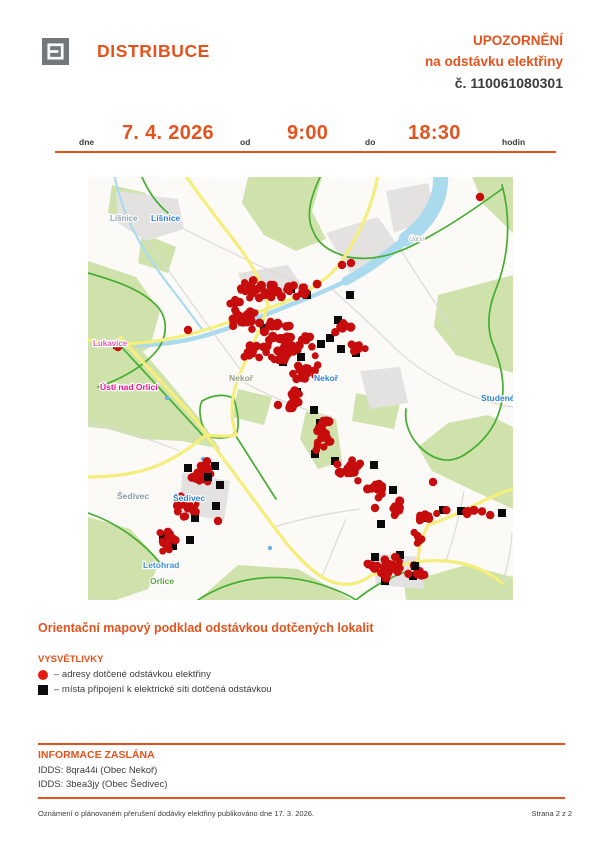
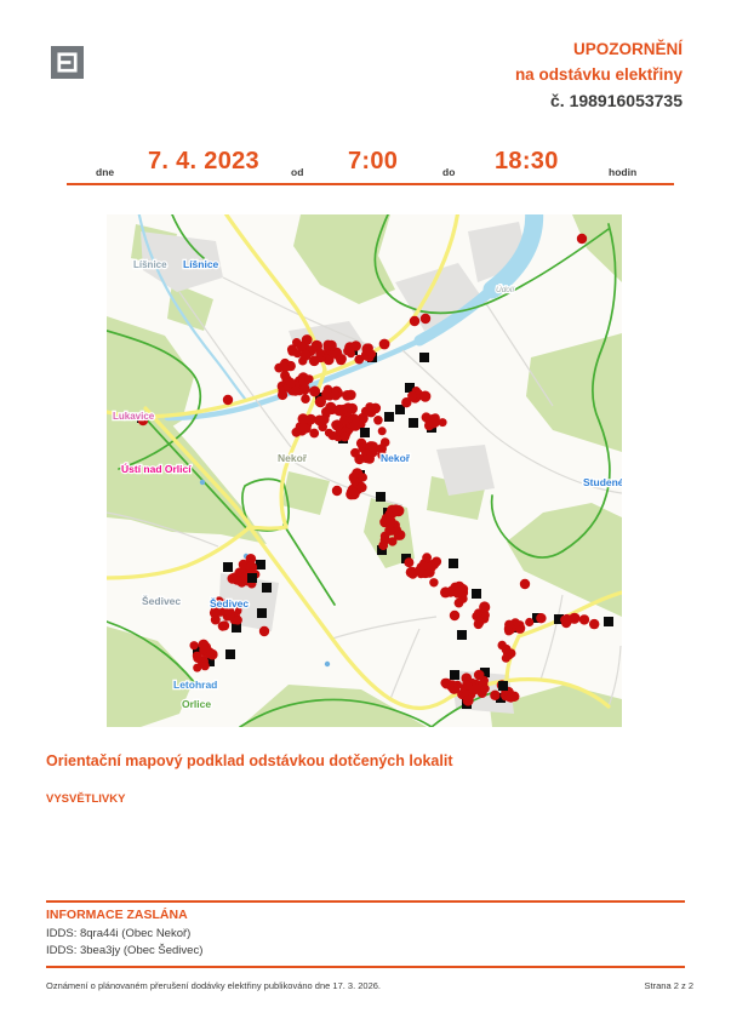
- DISTRIBUCE
  UPOZORNĚNÍ
  na odstávku elektřiny
- č. 110061080301
+ č. 198916053735
  dne
- 7. 4. 2026
+ 7. 4. 2023
  od
- 9:00
+ 7:00
  do
  18:30
  hodin
  Líšnice
  Líšnice
  Lukavice
  Ústí nad Orlicí
  Nekoř
  Nekoř
  Studené
  Šedivec
  Šedivec
  Letohrad
  Orlice
  Orientační mapový podklad odstávkou dotčených lokalit
  VYSVĚTLIVKY
- – adresy dotčené odstávkou elektřiny
- – místa připojení k elektrické síti dotčená odstávkou
  INFORMACE ZASLÁNA
  IDDS: 8qra44i (Obec Nekoř)
  IDDS: 3bea3jy (Obec Šedivec)
  Oznámení o plánovaném přerušení dodávky elektřiny publikováno dne 17. 3. 2026.
  Strana 2 z 2
